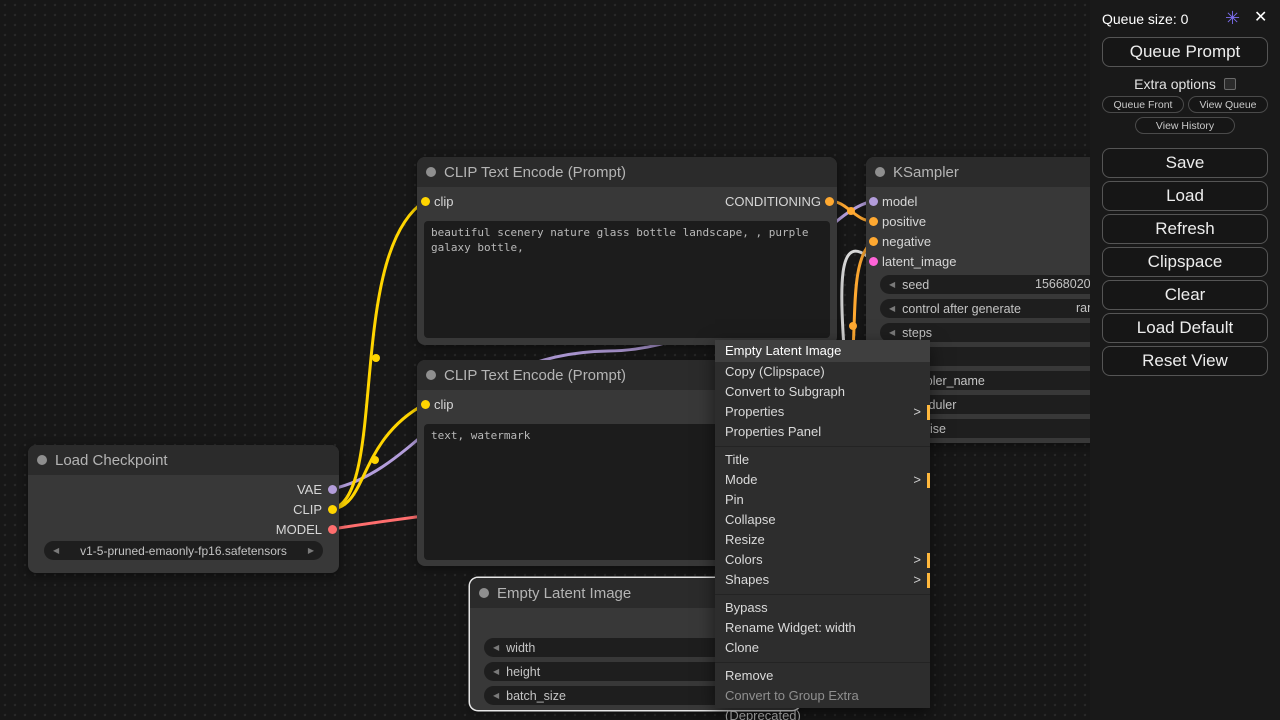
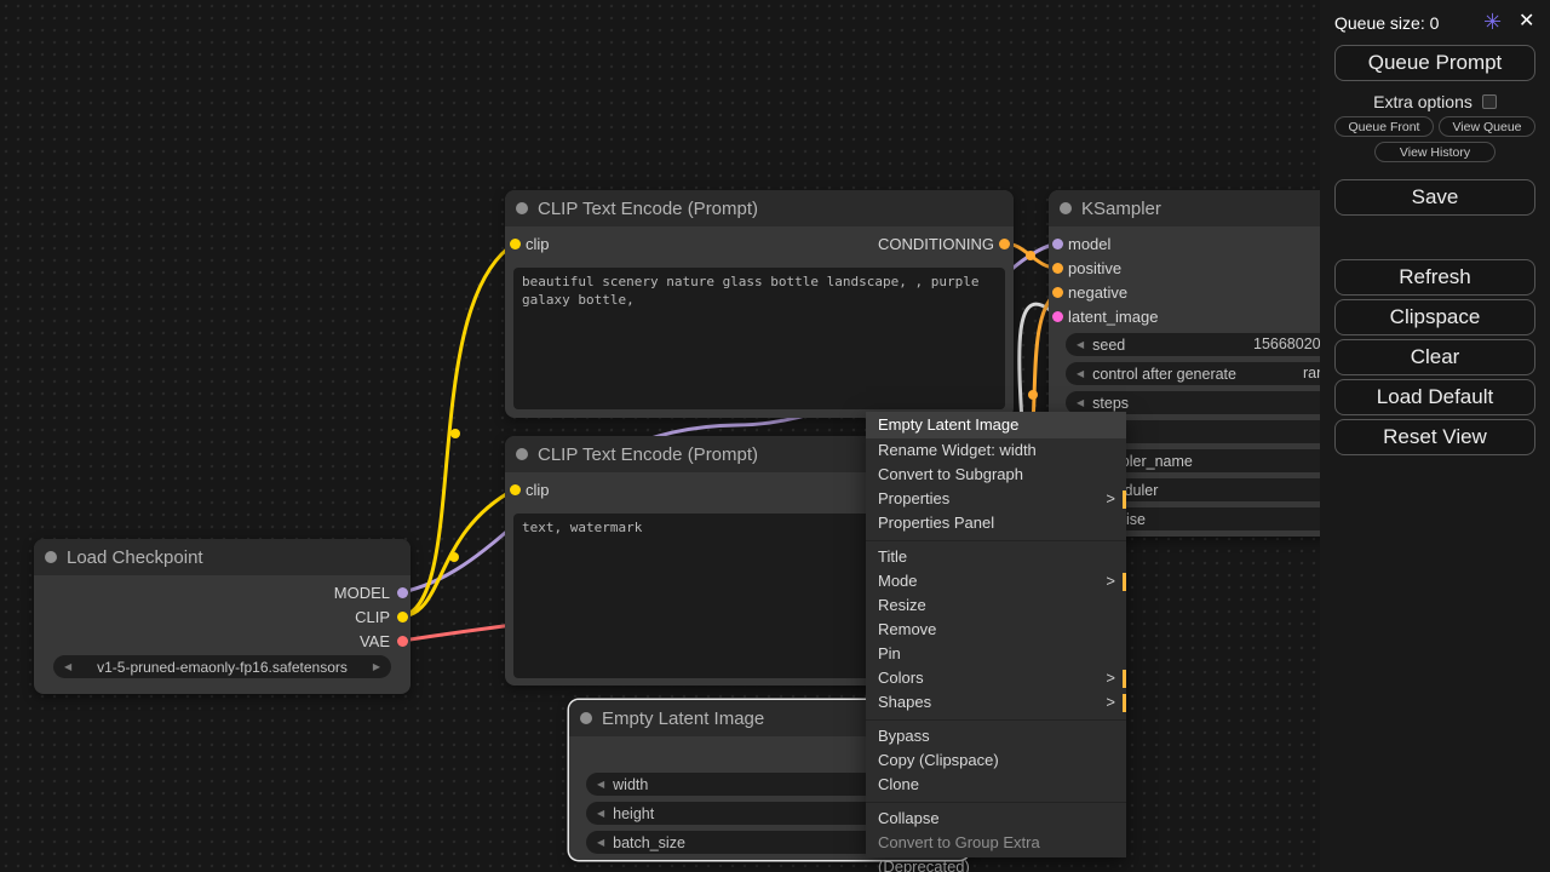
  CLIP Text Encode (Prompt)
  clip
  CONDITIONING
  beautiful scenery nature glass bottle landscape, , purple galaxy bottle,
  CLIP Text Encode (Prompt)
  clip
  text, watermark
  KSampler
  model
  positive
  negative
  latent_image
  ◀
  seed
  15668020
  ◀
  control after generate
  ◀
  steps
  Load Checkpoint
- VAE
+ MODEL
  CLIP
- MODEL
+ VAE
  ◀
  v1-5-pruned-emaonly-fp16.safetensors
  ▶
  Empty Latent Image
  ◀
  width
  ◀
  height
  ◀
  batch_size
  Queue size: 0
  ✳
  ✕
  Queue Prompt
  Extra options
  Queue Front
  View Queue
  View History
  Save
- Load
  Refresh
  Clipspace
  Clear
  Load Default
  Reset View
  Empty Latent Image
- Copy (Clipspace)
+ Rename Widget: width
  Convert to Subgraph
  Properties
  >
  Properties Panel
  Title
  Mode
  >
- Pin
+ Resize
- Collapse
+ Remove
- Resize
+ Pin
  Colors
  >
  Shapes
  >
  Bypass
- Rename Widget: width
+ Copy (Clipspace)
  Clone
- Remove
+ Collapse
  Convert to Group Extra (Deprecated)
